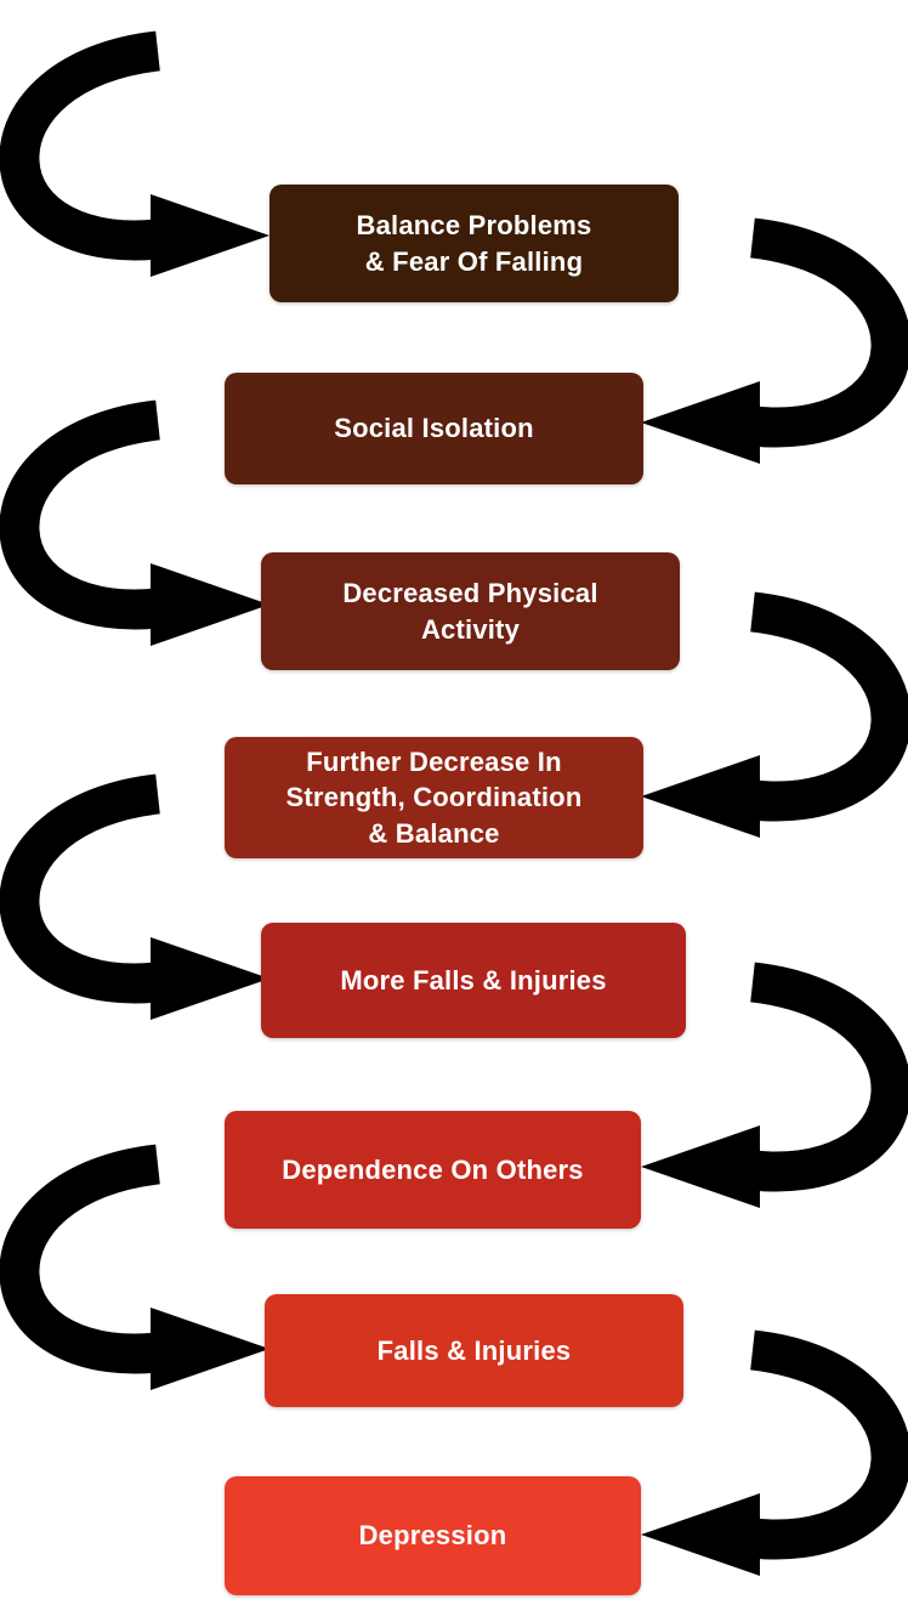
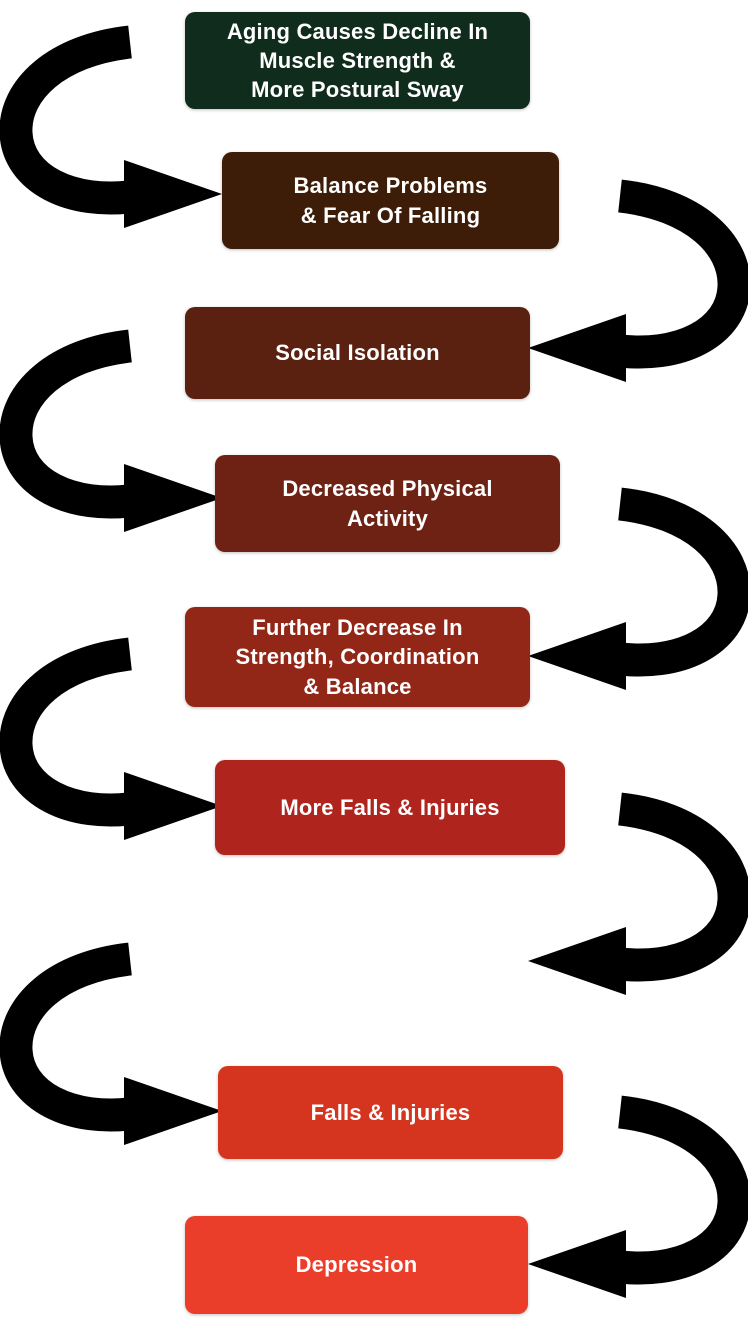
+ Aging Causes Decline In
+ Muscle Strength &
+ More Postural Sway
  Balance Problems
  & Fear Of Falling
  Social Isolation
  Decreased Physical
  Activity
  Further Decrease In
  Strength, Coordination
  & Balance
  More Falls & Injuries
- Dependence On Others
  Falls & Injuries
  Depression
